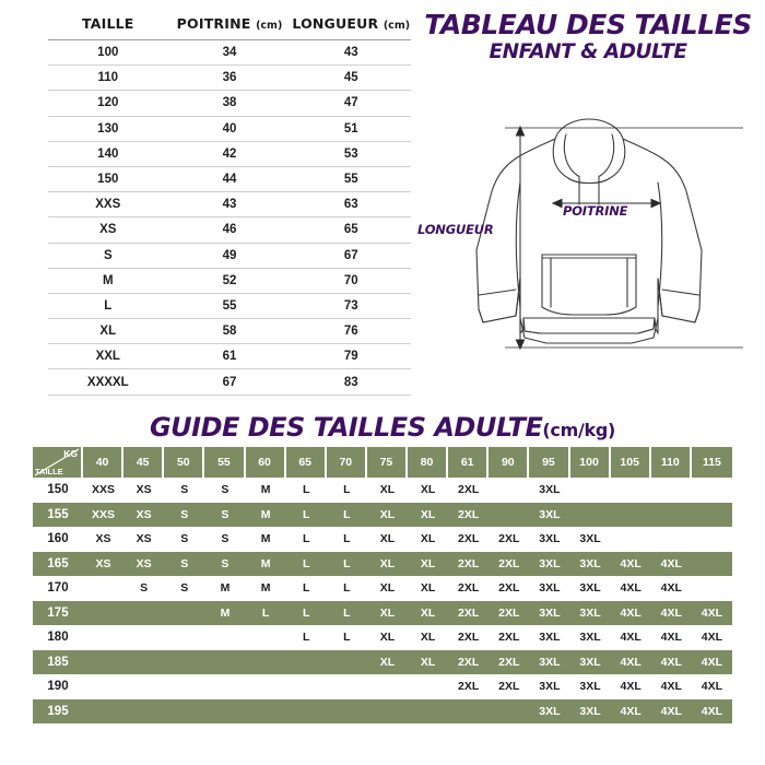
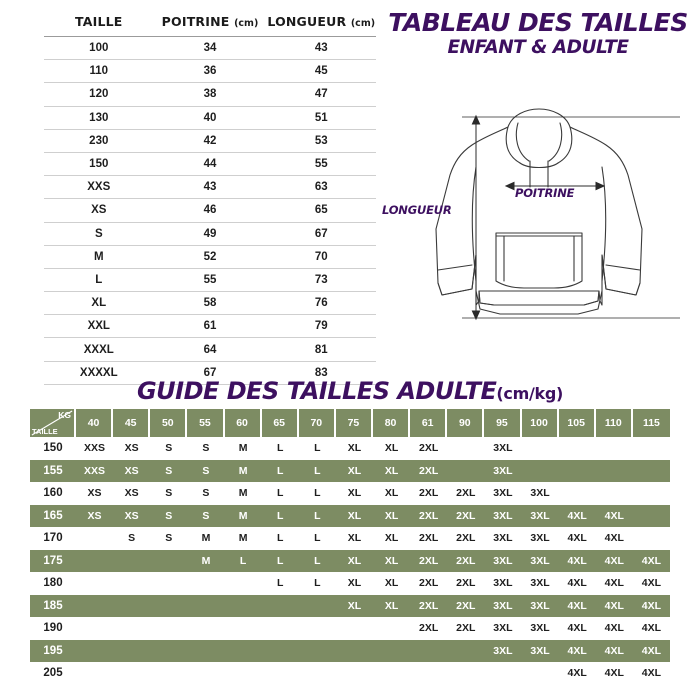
  TAILLE	POITRINE (cm)	LONGUEUR (cm)
  100	34	43
  110	36	45
  120	38	47
  130	40	51
- 140	42	53
+ 230	42	53
  150	44	55
  XXS	43	63
  XS	46	65
  S	49	67
  M	52	70
  L	55	73
  XL	58	76
  XXL	61	79
+ XXXL	64	81
  XXXXL	67	83
  TABLEAU DES TAILLES
  ENFANT & ADULTE
  LONGUEUR
  POITRINE
  GUIDE DES TAILLES ADULTE(cm/kg)
  KG TAILLE	40	45	50	55	60	65	70	75	80	61	90	95	100	105	110	115
  150	XXS	XS	S	S	M	L	L	XL	XL	2XL		3XL
  155	XXS	XS	S	S	M	L	L	XL	XL	2XL		3XL
  160	XS	XS	S	S	M	L	L	XL	XL	2XL	2XL	3XL	3XL
  165	XS	XS	S	S	M	L	L	XL	XL	2XL	2XL	3XL	3XL	4XL	4XL
  170		S	S	M	M	L	L	XL	XL	2XL	2XL	3XL	3XL	4XL	4XL
  175				M	L	L	L	XL	XL	2XL	2XL	3XL	3XL	4XL	4XL	4XL
  180						L	L	XL	XL	2XL	2XL	3XL	3XL	4XL	4XL	4XL
  185								XL	XL	2XL	2XL	3XL	3XL	4XL	4XL	4XL
  190										2XL	2XL	3XL	3XL	4XL	4XL	4XL
  195												3XL	3XL	4XL	4XL	4XL
+ 205														4XL	4XL	4XL
